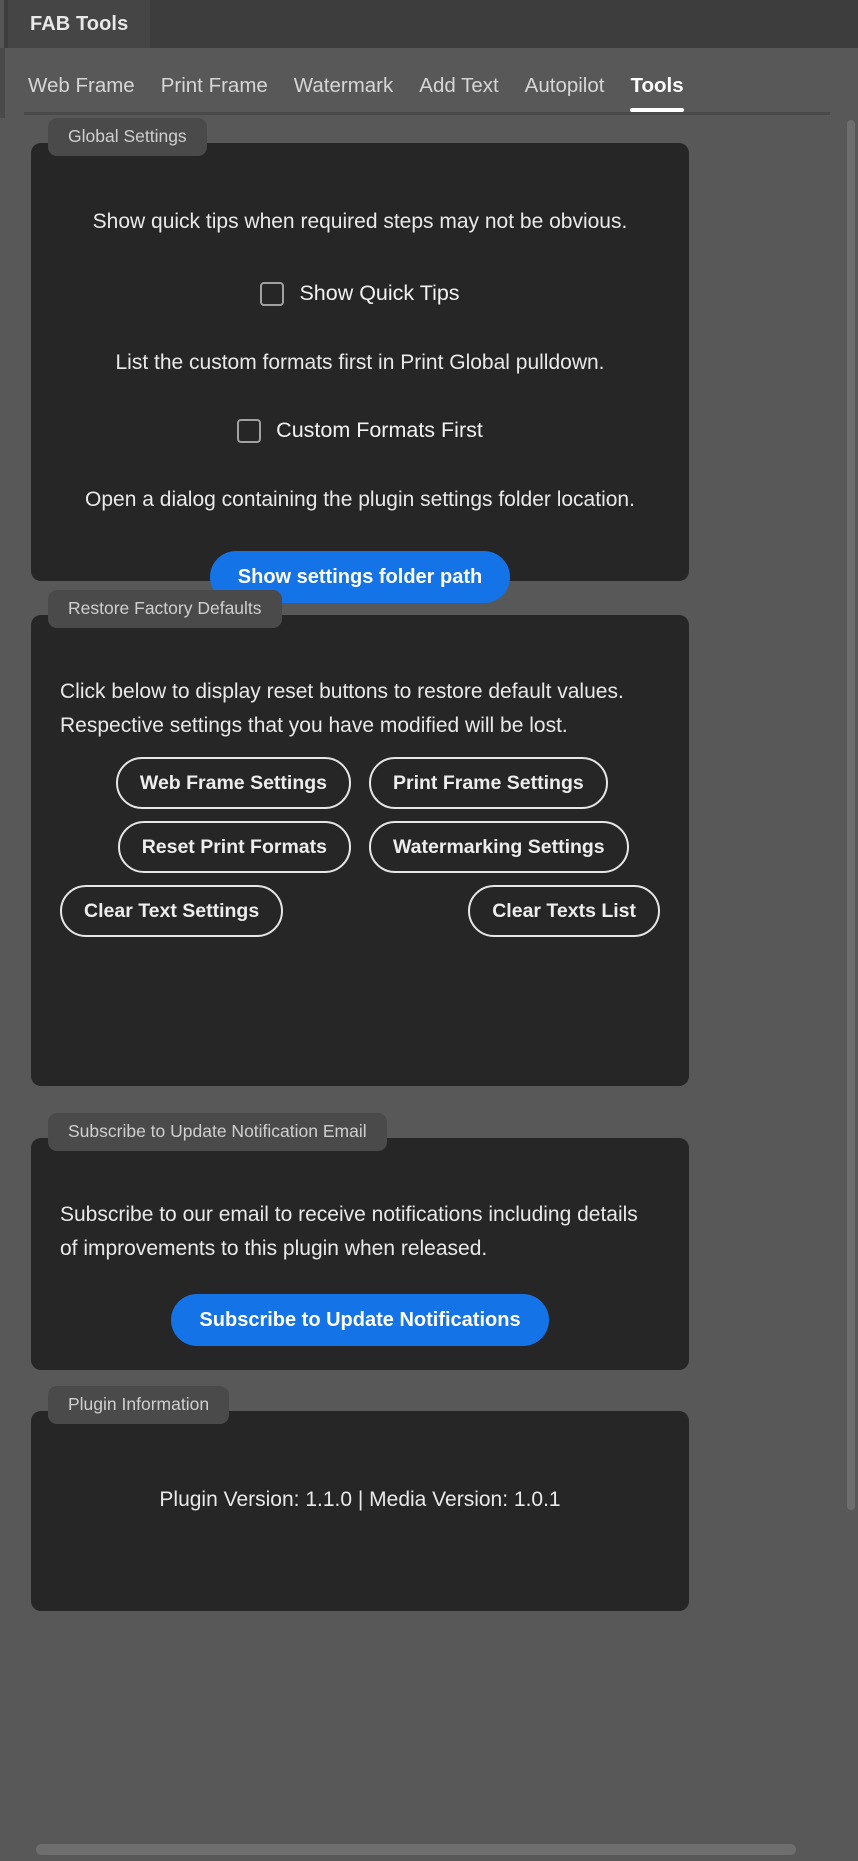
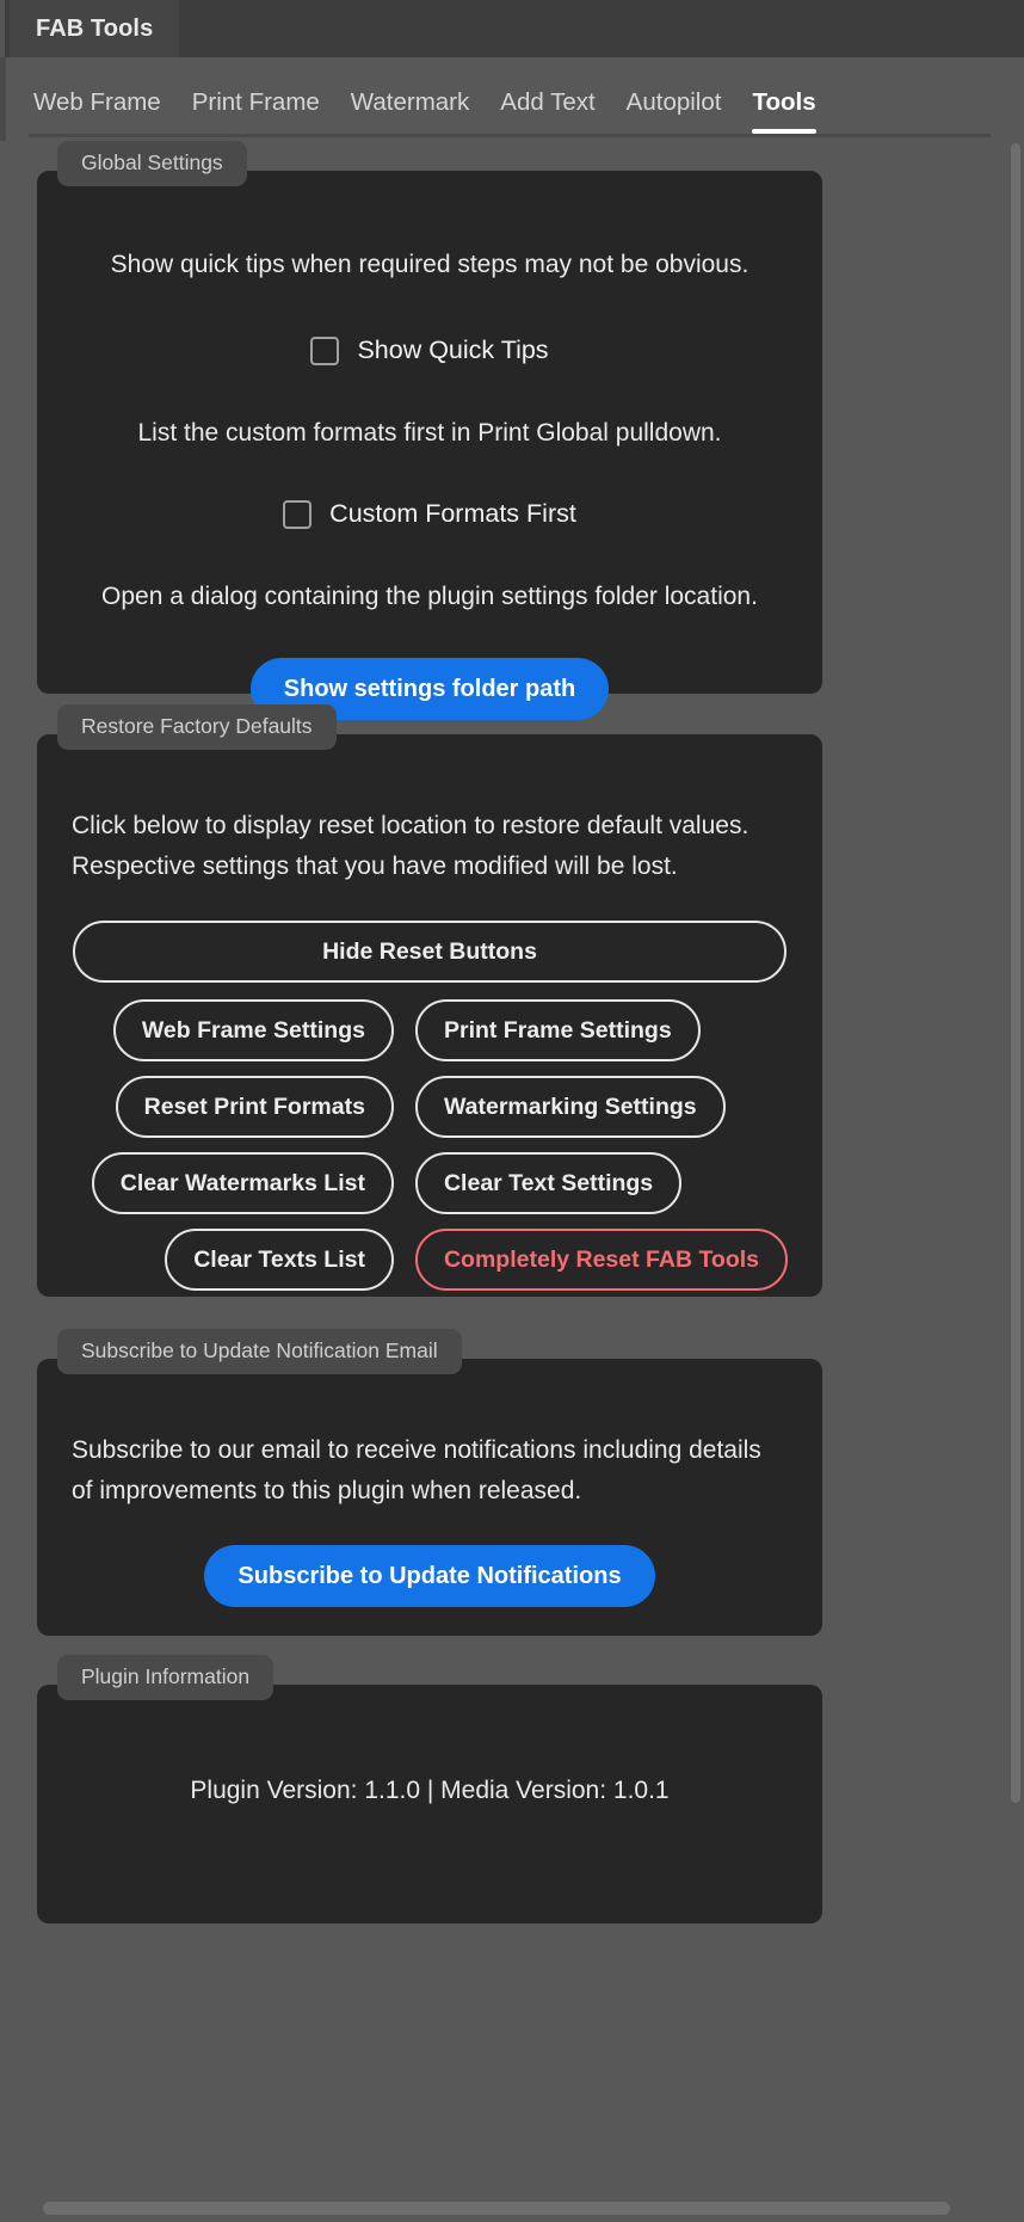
  FAB Tools
  Web Frame
  Print Frame
  Watermark
  Add Text
  Autopilot
  Tools
  Global Settings
  Show quick tips when required steps may not be obvious.
  Show Quick Tips
  List the custom formats first in Print Global pulldown.
  Custom Formats First
  Open a dialog containing the plugin settings folder location.
  Show settings folder path
  Restore Factory Defaults
- Click below to display reset buttons to restore default values.
+ Click below to display reset location to restore default values.
  Respective settings that you have modified will be lost.
+ Hide Reset Buttons
  Web Frame Settings
  Print Frame Settings
  Reset Print Formats
  Watermarking Settings
+ Clear Watermarks List
  Clear Text Settings
  Clear Texts List
+ Completely Reset FAB Tools
  Subscribe to Update Notification Email
  Subscribe to our email to receive notifications including details
  of improvements to this plugin when released.
  Subscribe to Update Notifications
  Plugin Information
  Plugin Version: 1.1.0 | Media Version: 1.0.1
